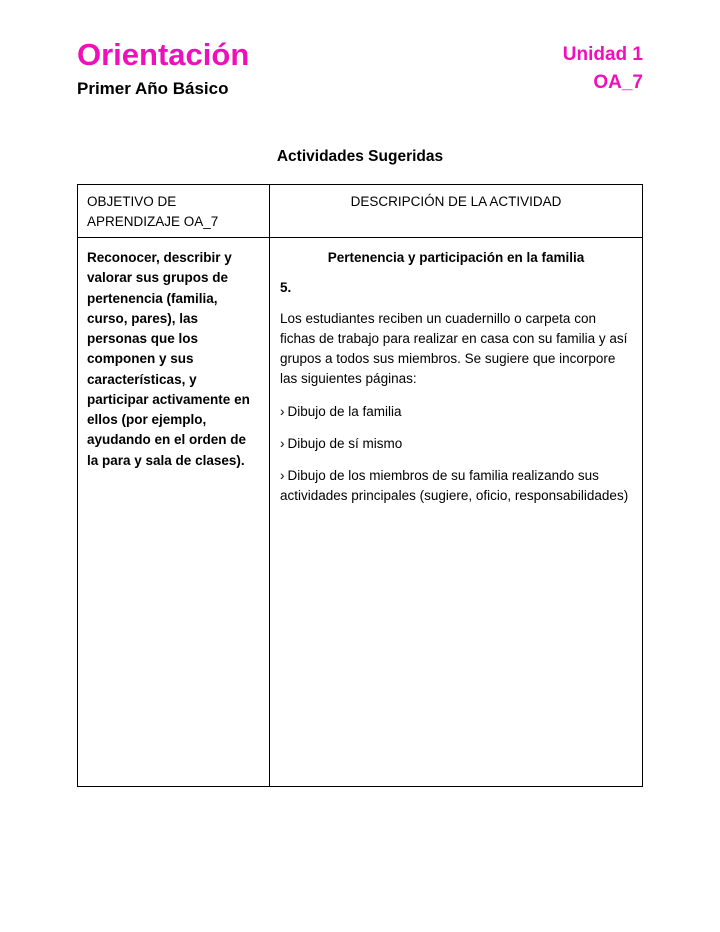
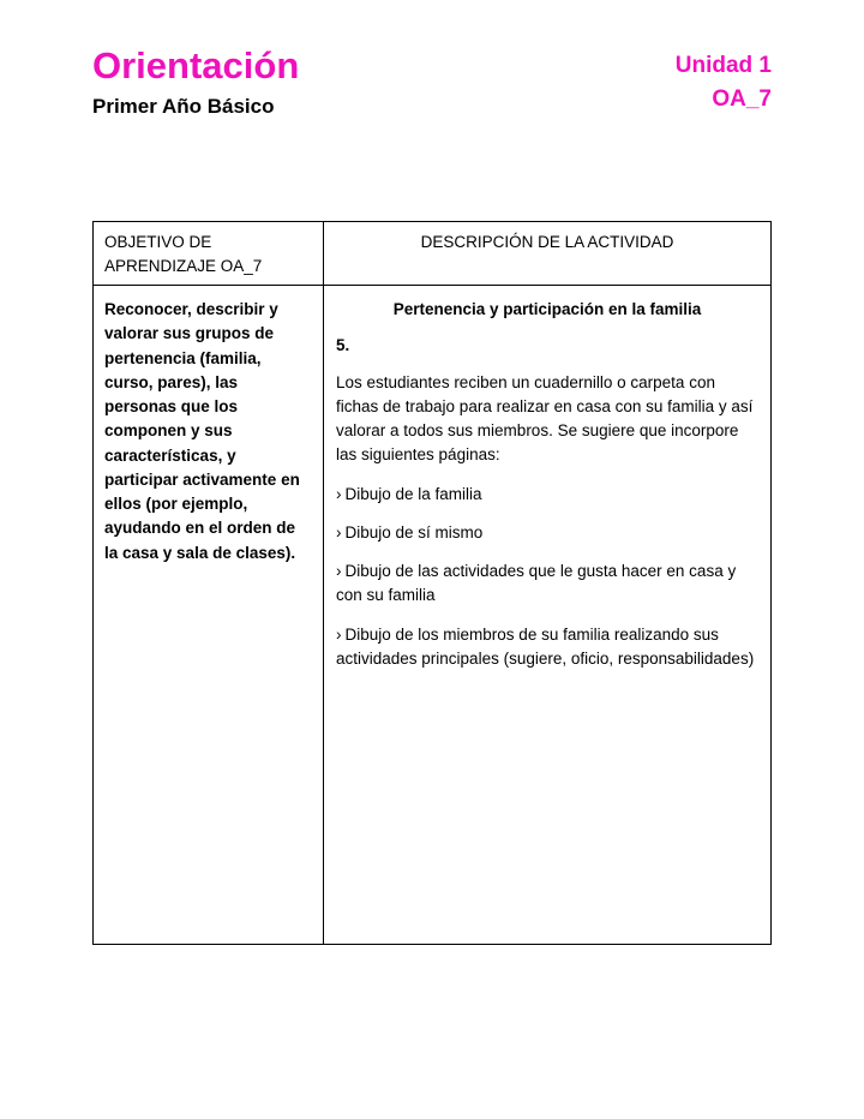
  Orientación
  Primer Año Básico
  Unidad 1
  OA_7
- Actividades Sugeridas
  OBJETIVO DE APRENDIZAJE OA_7
  DESCRIPCIÓN DE LA ACTIVIDAD
- Reconocer, describir y valorar sus grupos de pertenencia (familia, curso, pares), las personas que los componen y sus características, y participar activamente en ellos (por ejemplo, ayudando en el orden de la para y sala de clases).
+ Reconocer, describir y valorar sus grupos de pertenencia (familia, curso, pares), las personas que los componen y sus características, y participar activamente en ellos (por ejemplo, ayudando en el orden de la casa y sala de clases).
  Pertenencia y participación en la familia
  5.
- Los estudiantes reciben un cuadernillo o carpeta con fichas de trabajo para realizar en casa con su familia y así grupos a todos sus miembros. Se sugiere que incorpore las siguientes páginas:
+ Los estudiantes reciben un cuadernillo o carpeta con fichas de trabajo para realizar en casa con su familia y así valorar a todos sus miembros. Se sugiere que incorpore las siguientes páginas:
  › Dibujo de la familia
  › Dibujo de sí mismo
+ › Dibujo de las actividades que le gusta hacer en casa y con su familia
  › Dibujo de los miembros de su familia realizando sus actividades principales (sugiere, oficio, responsabilidades)
